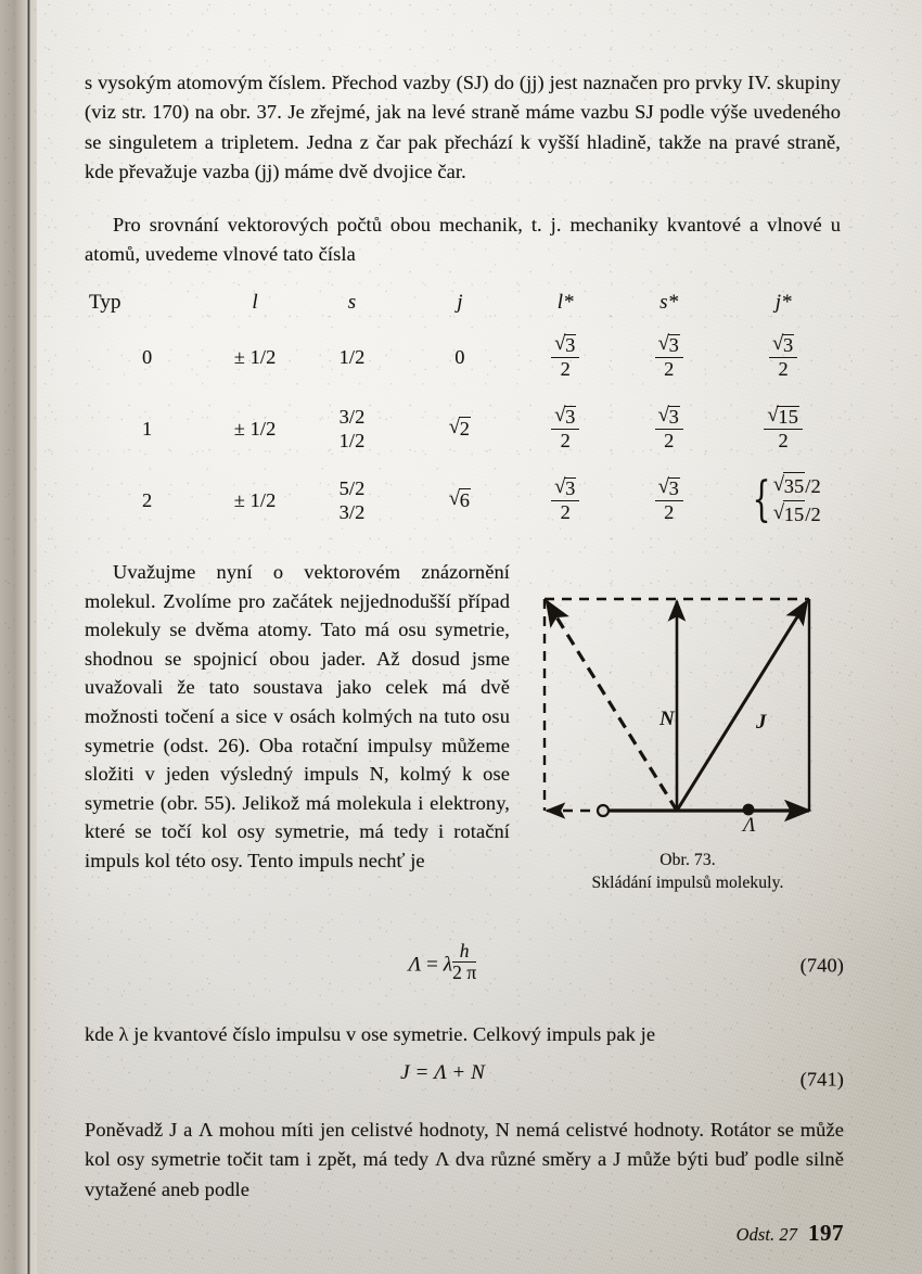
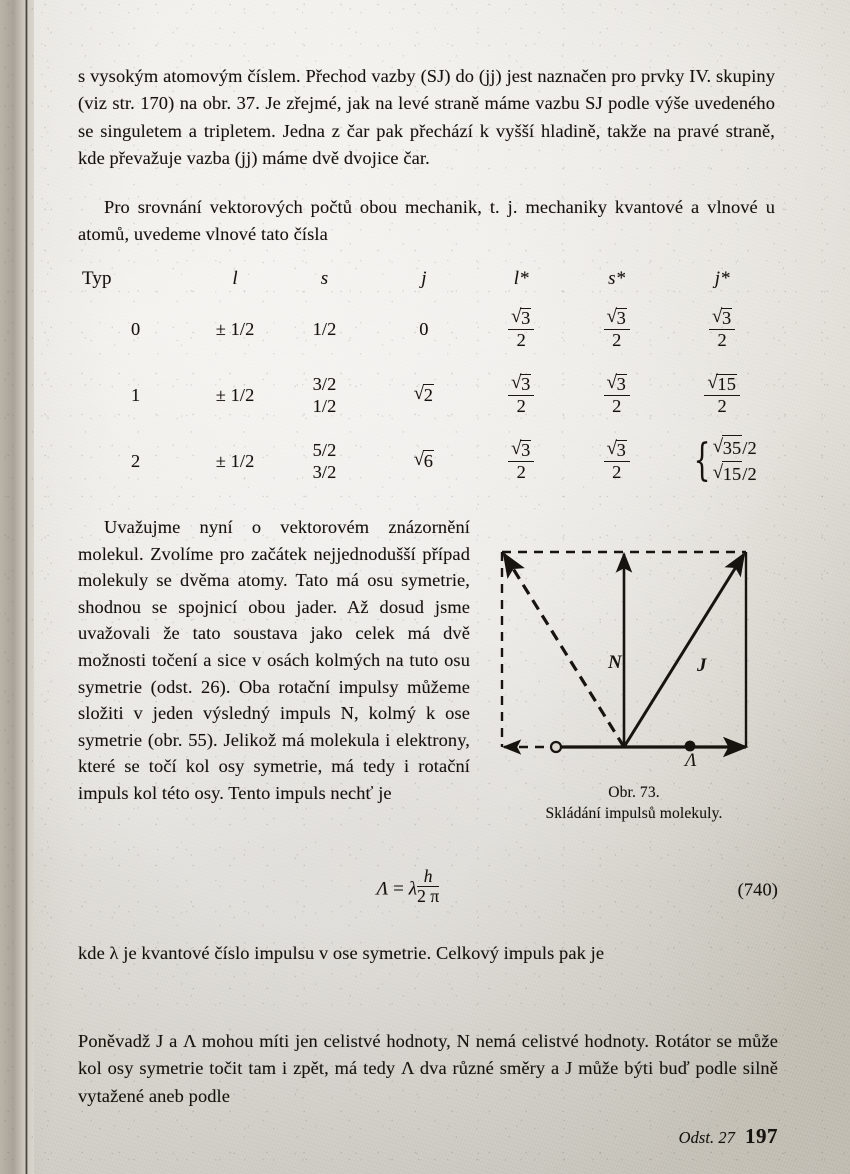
  s vysokým atomovým číslem. Přechod vazby (SJ) do (jj) jest naznačen pro prvky IV. skupiny (viz str. 170) na obr. 37. Je zřejmé, jak na levé straně máme vazbu SJ podle výše uvedeného se singuletem a tripletem. Jedna z čar pak přechází k vyšší hladině, takže na pravé straně, kde převažuje vazba (jj) máme dvě dvojice čar.
  Pro srovnání vektorových počtů obou mechanik, t. j. mechaniky kvantové a vlnové u atomů, uvedeme vlnové tato čísla
  Typ	l	s	j	l*	s*	j*
  0	± 1/2	1/2	0	3 2	3 2	3 2
  1	± 1/2	3/2 1/2	2	3 2	3 2	15 2
  2	± 1/2	5/2 3/2	6	3 2	32	{ 35/2 15/2
  Uvažujme nyní o vektorovém znázornění molekul. Zvolíme pro začátek nejjednodušší případ molekuly se dvěma atomy. Tato má osu symetrie, shodnou se spojnicí obou jader. Až dosud jsme uvažovali že tato soustava jako celek má dvě možnosti točení a sice v osách kolmých na tuto osu symetrie (odst. 26). Oba rotační impulsy můžeme složiti v jeden výsledný impuls N, kolmý k ose symetrie (obr. 55). Jelikož má molekula i elektrony, které se točí kol osy symetrie, má tedy i rotační impuls kol této osy. Tento impuls nechť je
  N
  J
  Λ
  Obr. 73.
  Skládání impulsů molekuly.
  Λ = λ
  h
  2 π
  (740)
  kde λ je kvantové číslo impulsu v ose symetrie. Celkový impuls pak je
- J = Λ + N
- (741)
  Poněvadž J a Λ mohou míti jen celistvé hodnoty, N nemá celistvé hodnoty. Rotátor se může kol osy symetrie točit tam i zpět, má tedy Λ dva různé směry a J může býti buď podle silně vytažené aneb podle
  Odst. 27 197
